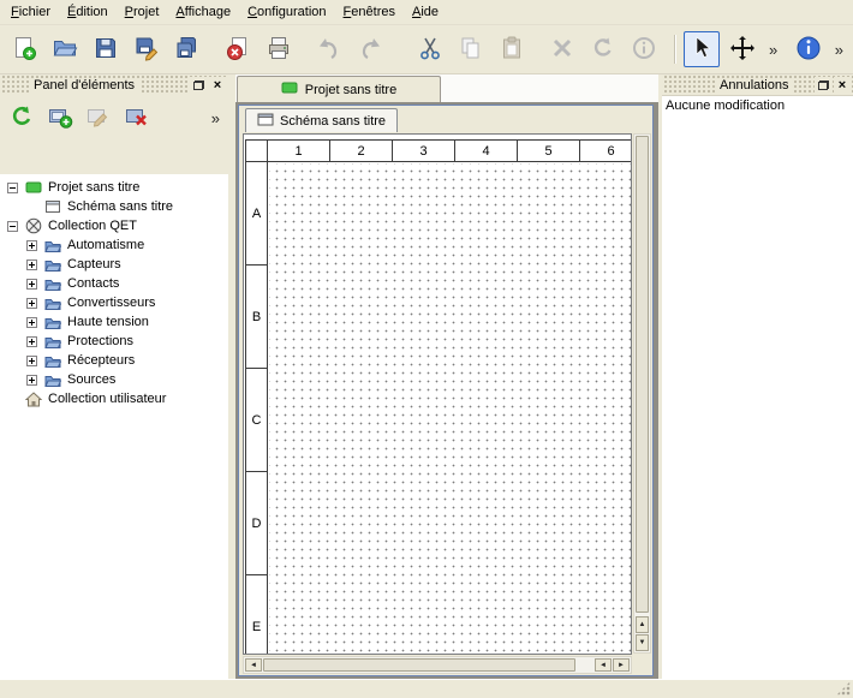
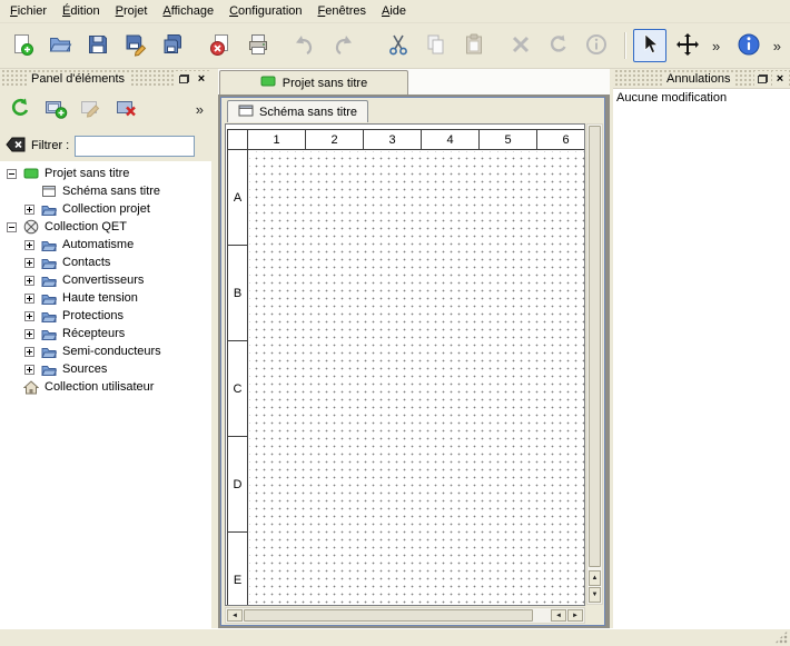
  Fichier
  Édition
  Projet
  Affichage
  Configuration
  Fenêtres
  Aide
  »
  »
  Panel d'éléments
  ×
  »
+ Filtrer :
  Projet sans titre
  Schéma sans titre
+ Collection projet
  Collection QET
  Automatisme
- Capteurs
  Contacts
  Convertisseurs
  Haute tension
  Protections
  Récepteurs
+ Semi-conducteurs
  Sources
  Collection utilisateur
  Projet sans titre
  Schéma sans titre
  1
  2
  3
  4
  5
  6
  A
  B
  C
  D
  E
  Annulations
  ×
  Aucune modification
